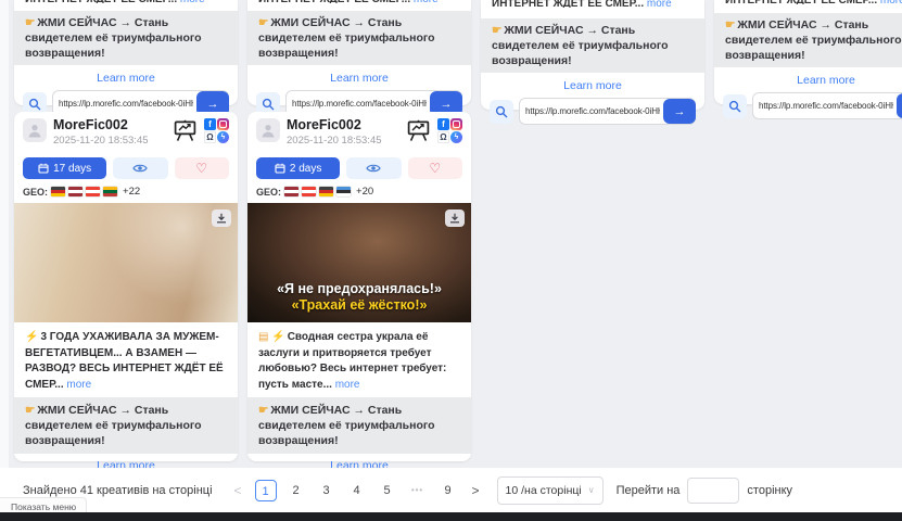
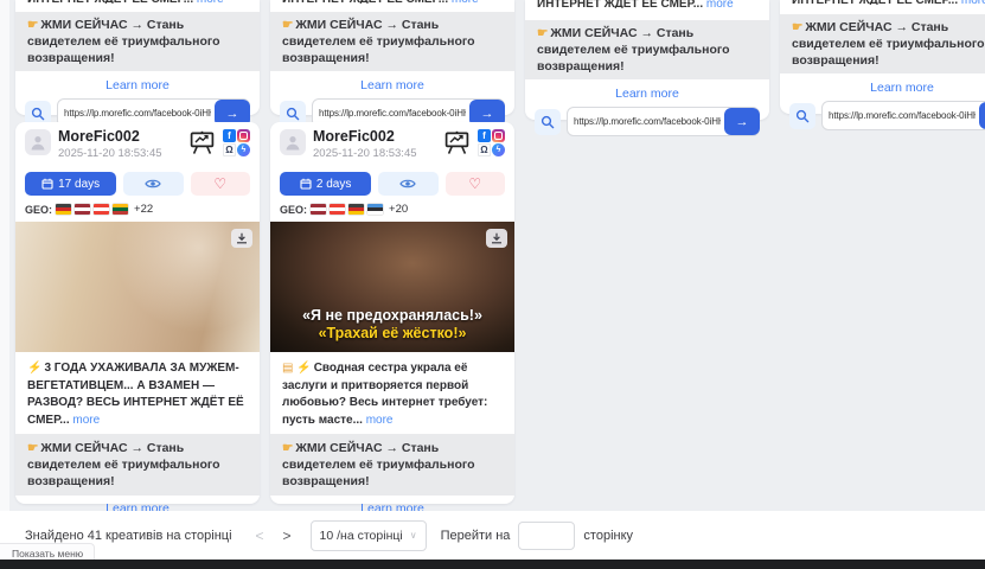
  ☛ ЖМИ СЕЙЧАС → Стань свидетелем её триумфального возвращения!
  Learn more
  https://lp.morefic.com/facebook-0iH
  →
  ☛ ЖМИ СЕЙЧАС → Стань свидетелем её триумфального возвращения!
  Learn more
  https://lp.morefic.com/facebook-0iH
  →
  ИНТЕРНЕТ ЖДЁТ ЕЁ СМЕР... more
  ☛ ЖМИ СЕЙЧАС → Стань свидетелем её триумфального возвращения!
  Learn more
  https://lp.morefic.com/facebook-0iH
  →
  ИНТЕРНЕТ ЖДЁТ ЕЁ СМЕР... mor
  ☛ ЖМИ СЕЙЧАС → Стань свидетелем её триумфального возвращения!
  Learn more
  https://lp.morefic.com/facebook-0iH
  MoreFic002
  2025-11-20 18:53:45
  f
  Ω
  17 days
  ♡
  GEO:
  +22
  ⚡ 3 ГОДА УХАЖИВАЛА ЗА МУЖЕМ-ВЕГЕТАТИВЦЕМ... А ВЗАМЕН — РАЗВОД? ВЕСЬ ИНТЕРНЕТ ЖДЁТ ЕЁ СМЕР... more
  ☛ ЖМИ СЕЙЧАС → Стань свидетелем её триумфального возвращения!
  Learn more
  MoreFic002
  2025-11-20 18:53:45
  f
  Ω
  2 days
  ♡
  GEO:
  +20
  «Я не предохранялась!»
  «Трахай её жёстко!»
- ▤ ⚡ Сводная сестра украла её заслуги и притворяется требует любовью? Весь интернет требует: пусть масте... more
+ ▤ ⚡ Сводная сестра украла её заслуги и притворяется первой любовью? Весь интернет требует: пусть масте... more
  ☛ ЖМИ СЕЙЧАС → Стань свидетелем её триумфального возвращения!
  Learn more
  Знайдено 41 креативів на сторінці
  <
- 1
- 2
- 3
- 4
- 5
- •••
- 9
  >
  10 /на сторінці
  ∨
  Перейти на
  сторінку
  Показать меню
